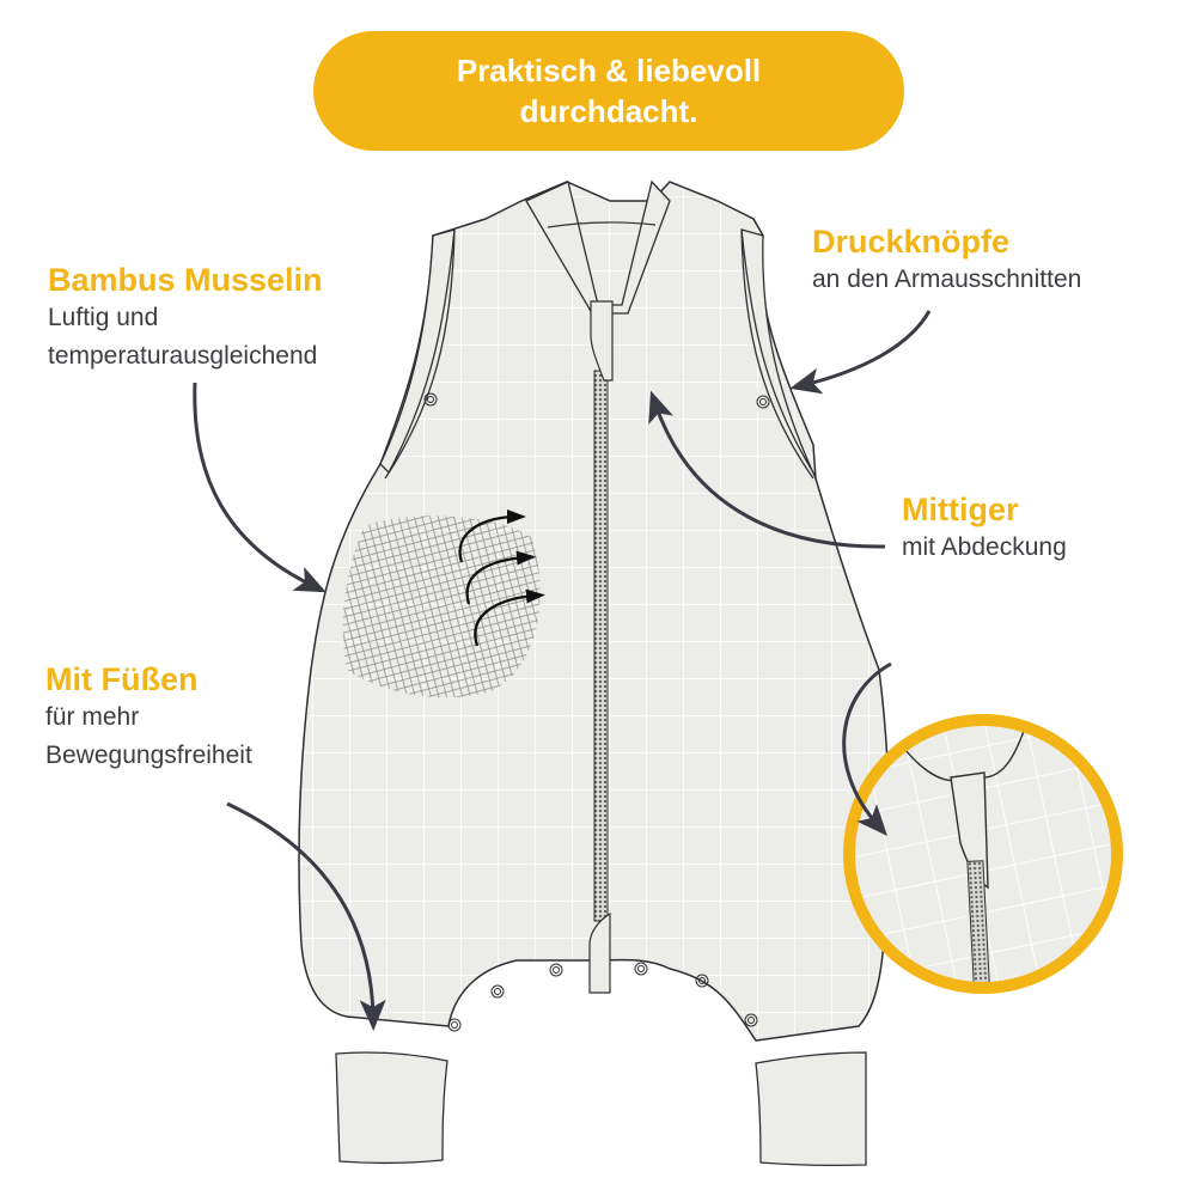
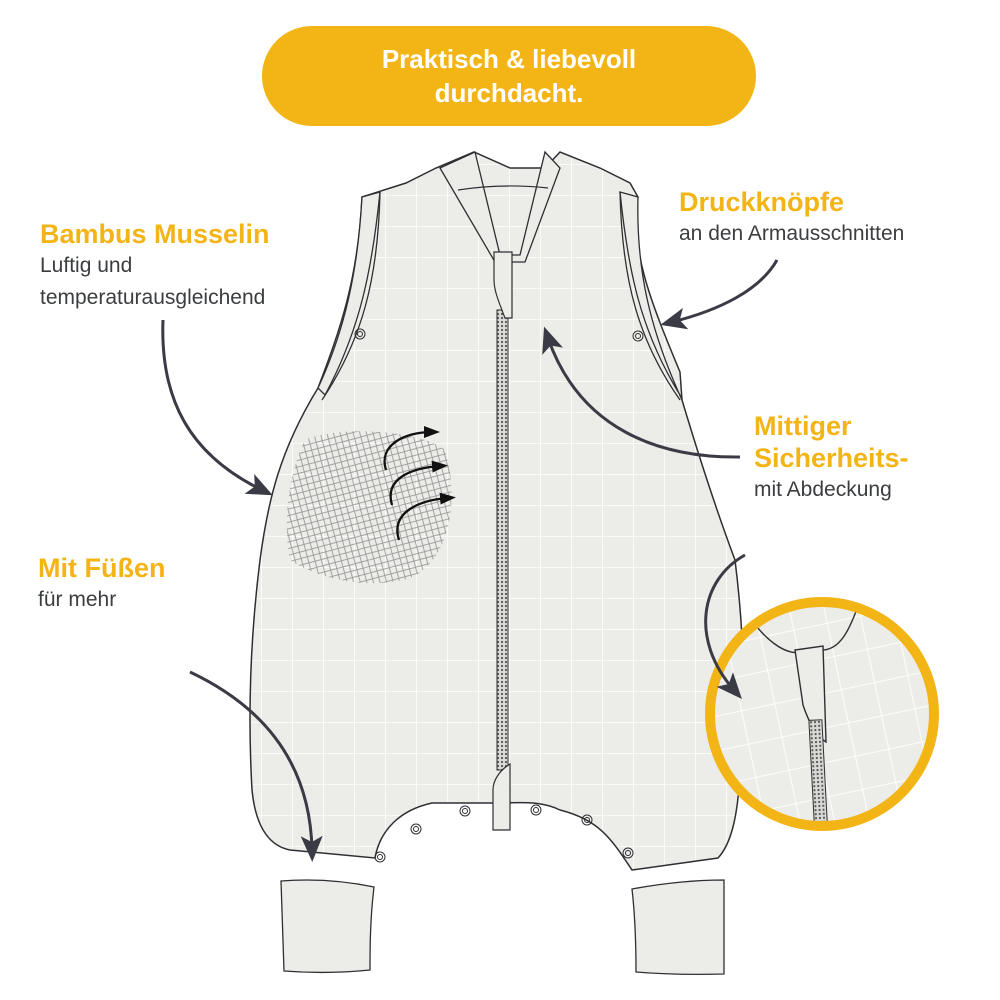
  Praktisch & liebevoll
  durchdacht.
  Bambus Musselin
  Luftig und
  temperaturausgleichend
  Druckknöpfe
  an den Armausschnitten
  Mittiger
+ Sicherheits-
  mit Abdeckung
  Mit Füßen
  für mehr
- Bewegungsfreiheit
